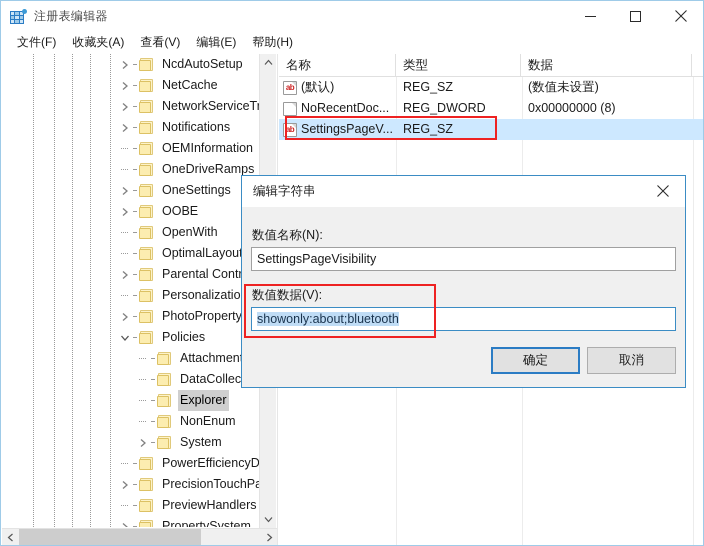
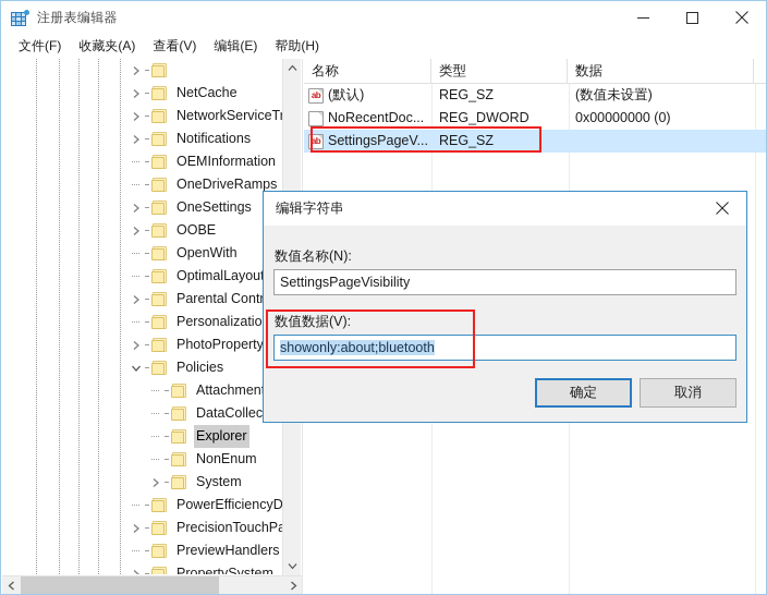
  注册表编辑器
  文件(F)
  收藏夹(A)
  查看(V)
  编辑(E)
  帮助(H)
- NcdAutoSetup
  NetCache
  NetworkServiceT
  Notifications
  OEMInformation
  OneDriveRamps
  OneSettings
  OOBE
  OpenWith
  OptimalLayou
  Parental Cont
  Personalizatio
  PhotoProperty
  Policies
  Attachmen
  DataCollec
  Explorer
  NonEnum
  System
  PowerEfficiencyD
  PrecisionTouchP
  PreviewHandlers
  PropertySystem
  名称
  类型
  数据
  ab
  (默认)
  REG_SZ
  (数值未设置)
  NoRecentDoc...
  REG_DWORD
- 0x00000000 (8)
+ 0x00000000 (0)
  ab
  SettingsPageV...
  REG_SZ
  编辑字符串
  数值名称(N):
  SettingsPageVisibility
  数值数据(V):
  showonly:about;bluetooth
  确定
  取消
